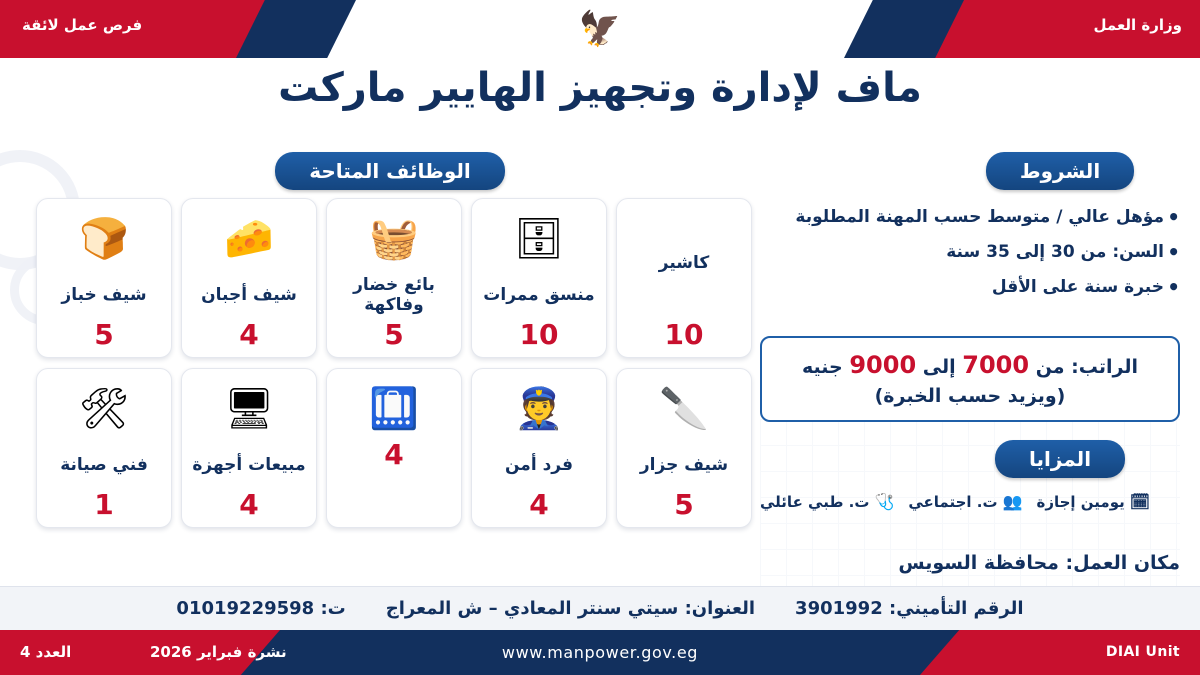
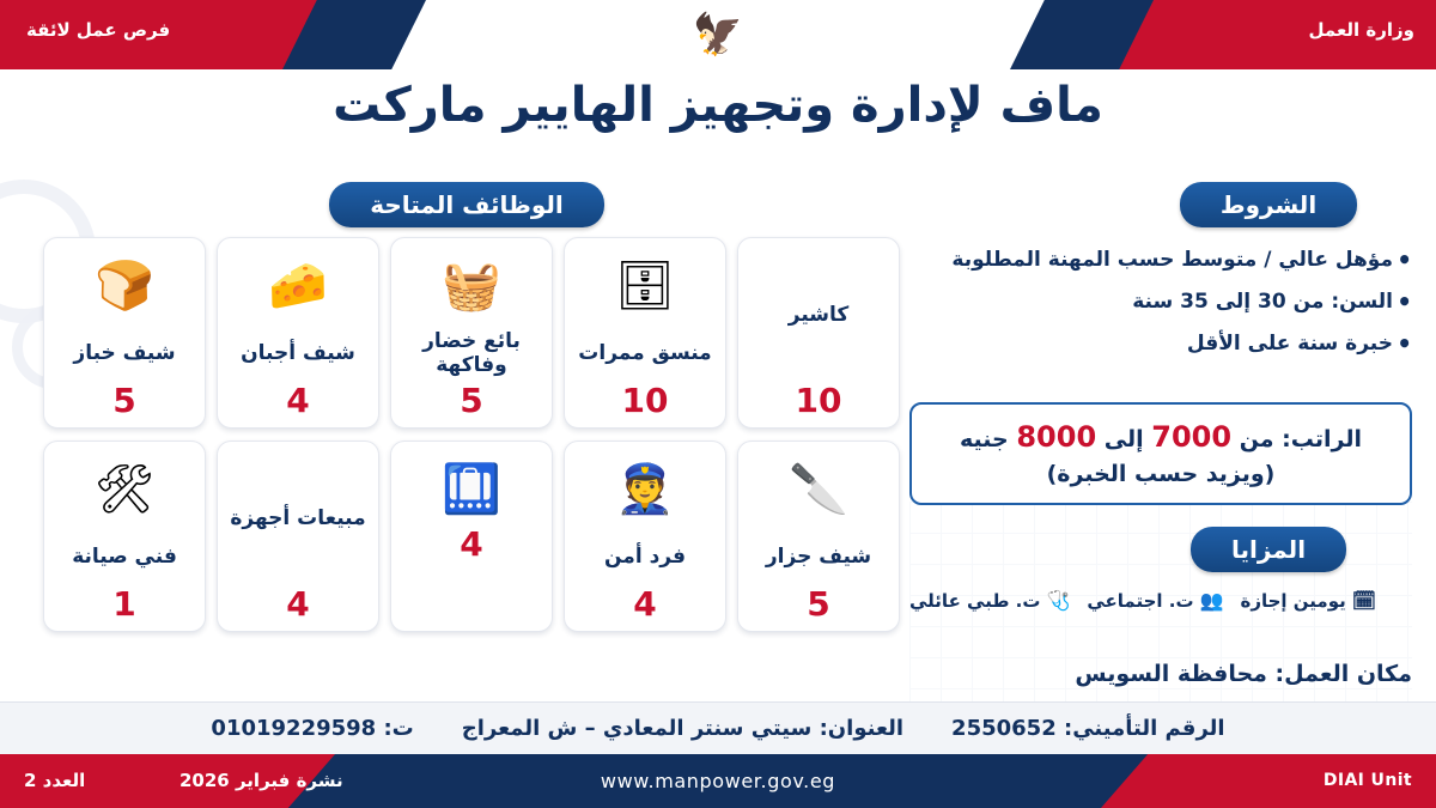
  وزارة العمل
  فرص عمل لائقة
  🦅
  ماف لإدارة وتجهيز الهايير ماركت
  الوظائف المتاحة
  الشروط
  المزايا
  كاشير
  10
  🗄
  منسق ممرات
  10
  🧺
  بائع خضار وفاكهة
  5
  🧀
  شيف أجبان
  4
  🍞
  شيف خباز
  5
  🔪
  شيف جزار
  5
  👮
  فرد أمن
  4
  🛄
  4
- 🖥
  مبيعات أجهزة
  4
  🛠
  فني صيانة
  1
  مؤهل عالي / متوسط حسب المهنة المطلوبة
  السن: من 30 إلى 35 سنة
  خبرة سنة على الأقل
- الراتب: من 7000 إلى 9000 جنيه
+ الراتب: من 7000 إلى 8000 جنيه
  (ويزيد حسب الخبرة)
  🩺
  ت. طبي عائلي
  👥
  ت. اجتماعي
  🗓
  يومين إجازة
  مكان العمل: محافظة السويس
- الرقم التأميني: 3901992
+ الرقم التأميني: 2550652
  العنوان: سيتي سنتر المعادي – ش المعراج
  ت: 01019229598
- العدد 4
+ العدد 2
  نشرة فبراير 2026
  www.manpower.gov.eg
  DIAI Unit
